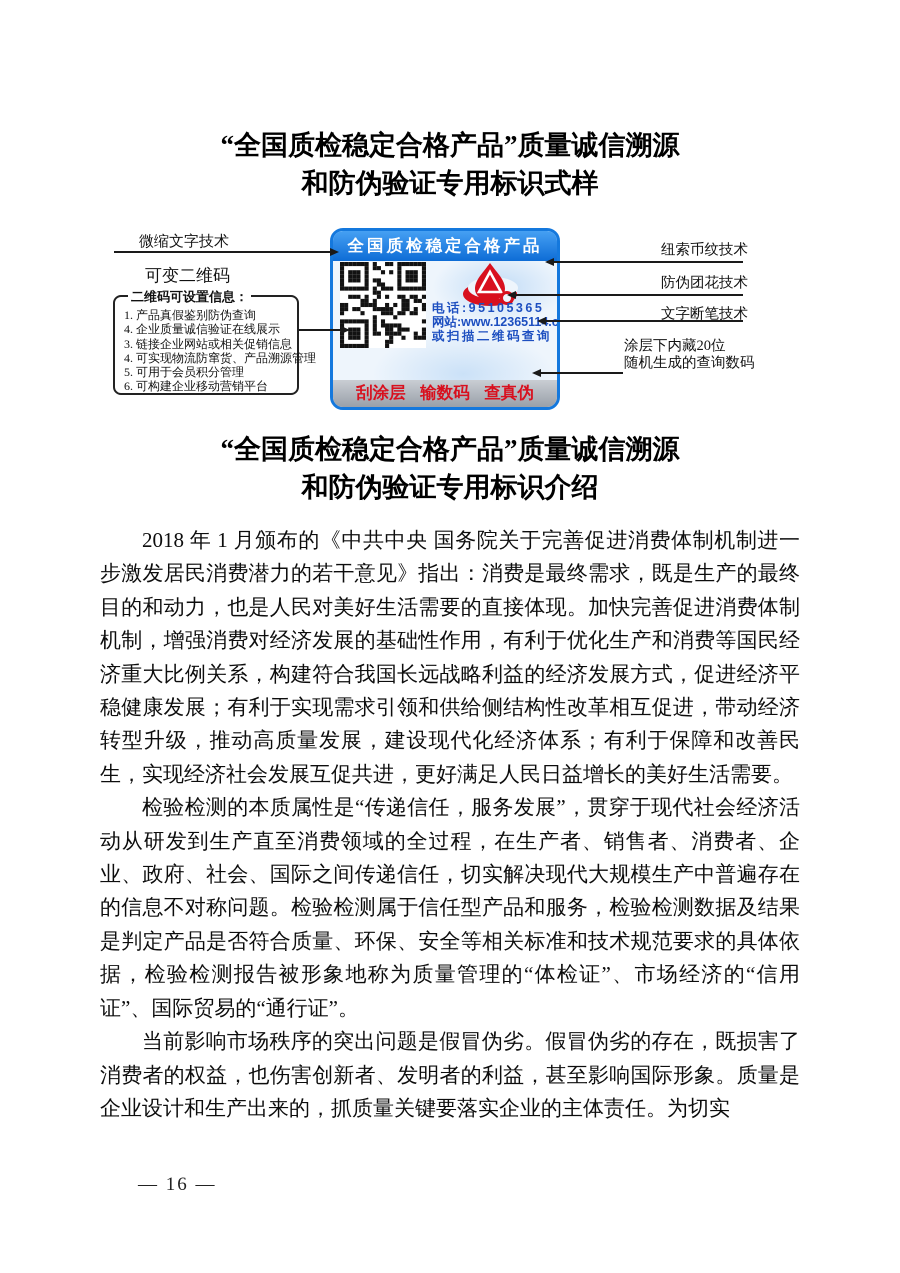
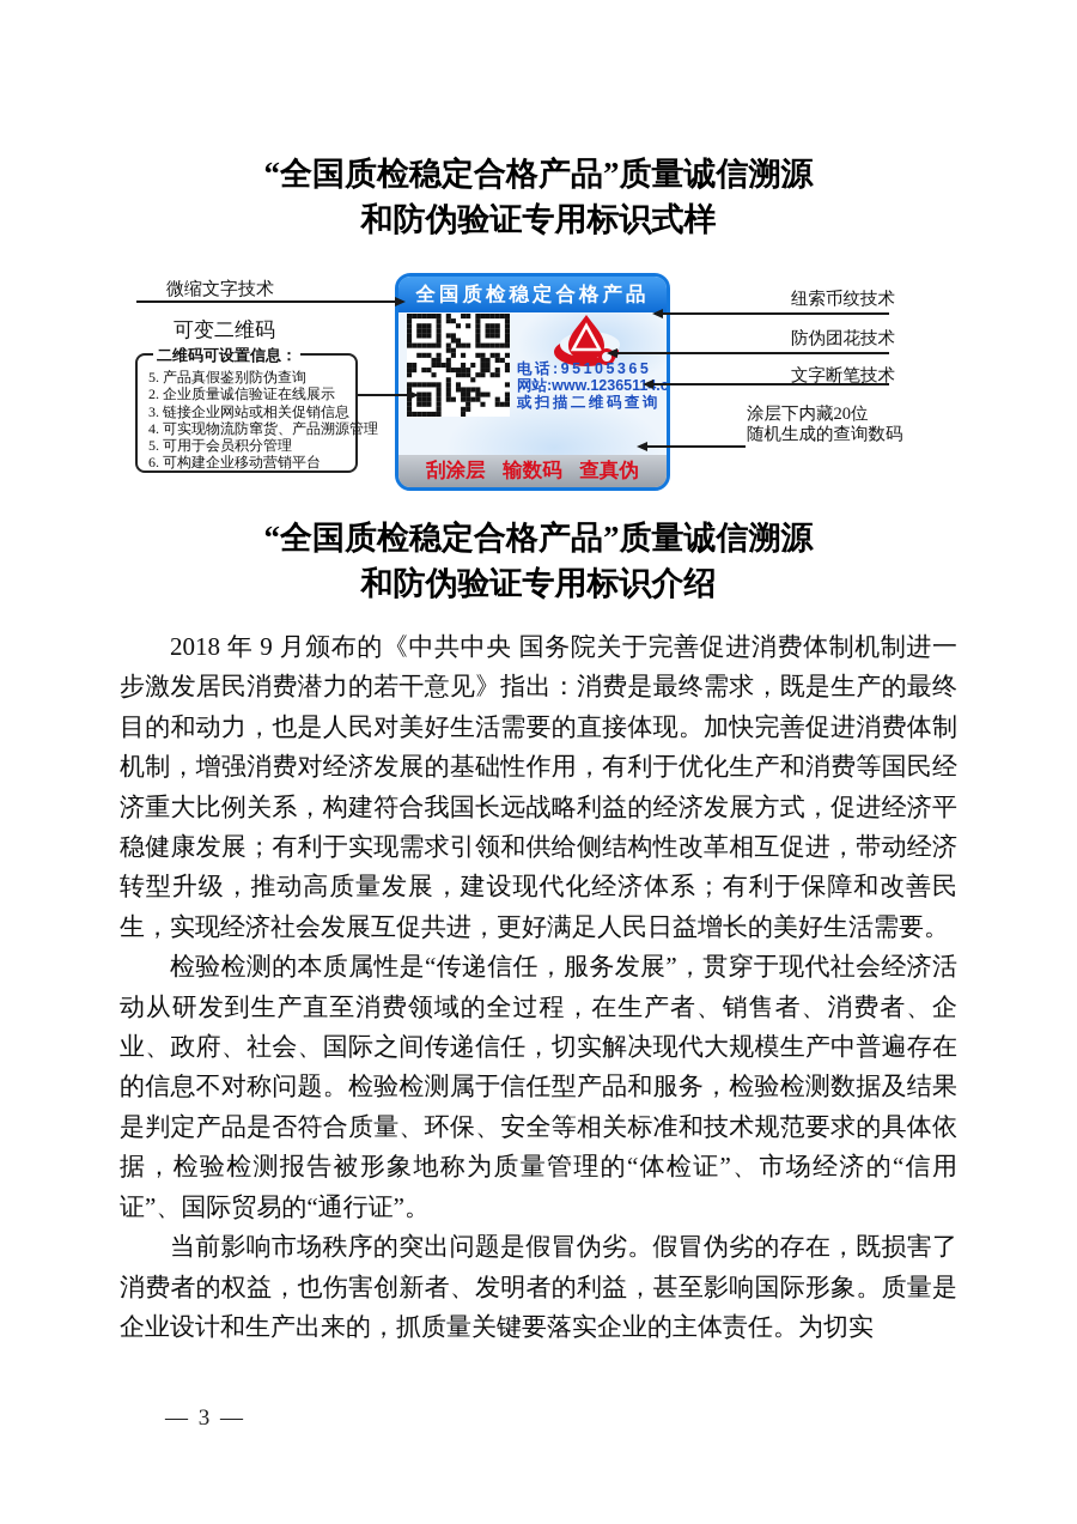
  “全国质检稳定合格产品”质量诚信溯源
  和防伪验证专用标识式样
  微缩文字技术
  可变二维码
  二维码可设置信息：
- 1. 产品真假鉴别防伪查询
+ 5. 产品真假鉴别防伪查询
- 4. 企业质量诚信验证在线展示
+ 2. 企业质量诚信验证在线展示
  3. 链接企业网站或相关促销信息
  4. 可实现物流防窜货、产品溯源管理
  5. 可用于会员积分管理
  6. 可构建企业移动营销平台
  全国质检稳定合格产品
  电话:95105365
  网站:www.12365114.c
  或扫描二维码查询
  刮涂层 输数码 查真伪
  纽索币纹技术
  防伪团花技术
  文字断笔技术
  涂层下内藏20位
  随机生成的查询数码
  “全国质检稳定合格产品”质量诚信溯源
  和防伪验证专用标识介绍
- 2018 年 1 月颁布的《中共中央 国务院关于完善促进消费体制机制进一步激发居民消费潜力的若干意见》指出：消费是最终需求，既是生产的最终目的和动力，也是人民对美好生活需要的直接体现。加快完善促进消费体制机制，增强消费对经济发展的基础性作用，有利于优化生产和消费等国民经济重大比例关系，构建符合我国长远战略利益的经济发展方式，促进经济平稳健康发展；有利于实现需求引领和供给侧结构性改革相互促进，带动经济转型升级，推动高质量发展，建设现代化经济体系；有利于保障和改善民生，实现经济社会发展互促共进，更好满足人民日益增长的美好生活需要。
+ 2018 年 9 月颁布的《中共中央 国务院关于完善促进消费体制机制进一步激发居民消费潜力的若干意见》指出：消费是最终需求，既是生产的最终目的和动力，也是人民对美好生活需要的直接体现。加快完善促进消费体制机制，增强消费对经济发展的基础性作用，有利于优化生产和消费等国民经济重大比例关系，构建符合我国长远战略利益的经济发展方式，促进经济平稳健康发展；有利于实现需求引领和供给侧结构性改革相互促进，带动经济转型升级，推动高质量发展，建设现代化经济体系；有利于保障和改善民生，实现经济社会发展互促共进，更好满足人民日益增长的美好生活需要。
  检验检测的本质属性是“传递信任，服务发展”，贯穿于现代社会经济活动从研发到生产直至消费领域的全过程，在生产者、销售者、消费者、企业、政府、社会、国际之间传递信任，切实解决现代大规模生产中普遍存在的信息不对称问题。检验检测属于信任型产品和服务，检验检测数据及结果是判定产品是否符合质量、环保、安全等相关标准和技术规范要求的具体依据，检验检测报告被形象地称为质量管理的“体检证”、市场经济的“信用证”、国际贸易的“通行证”。
  当前影响市场秩序的突出问题是假冒伪劣。假冒伪劣的存在，既损害了消费者的权益，也伤害创新者、发明者的利益，甚至影响国际形象。质量是企业设计和生产出来的，抓质量关键要落实企业的主体责任。为切实
- — 16 —
+ — 3 —
